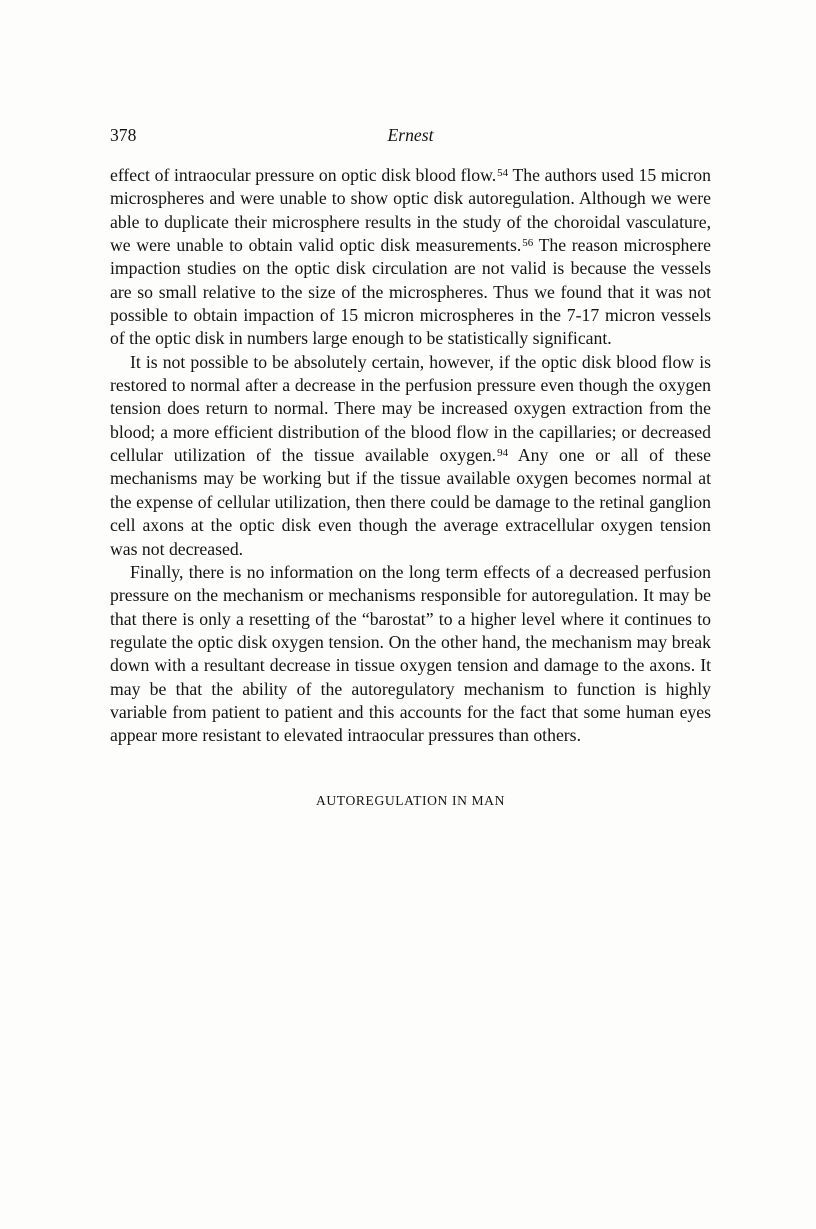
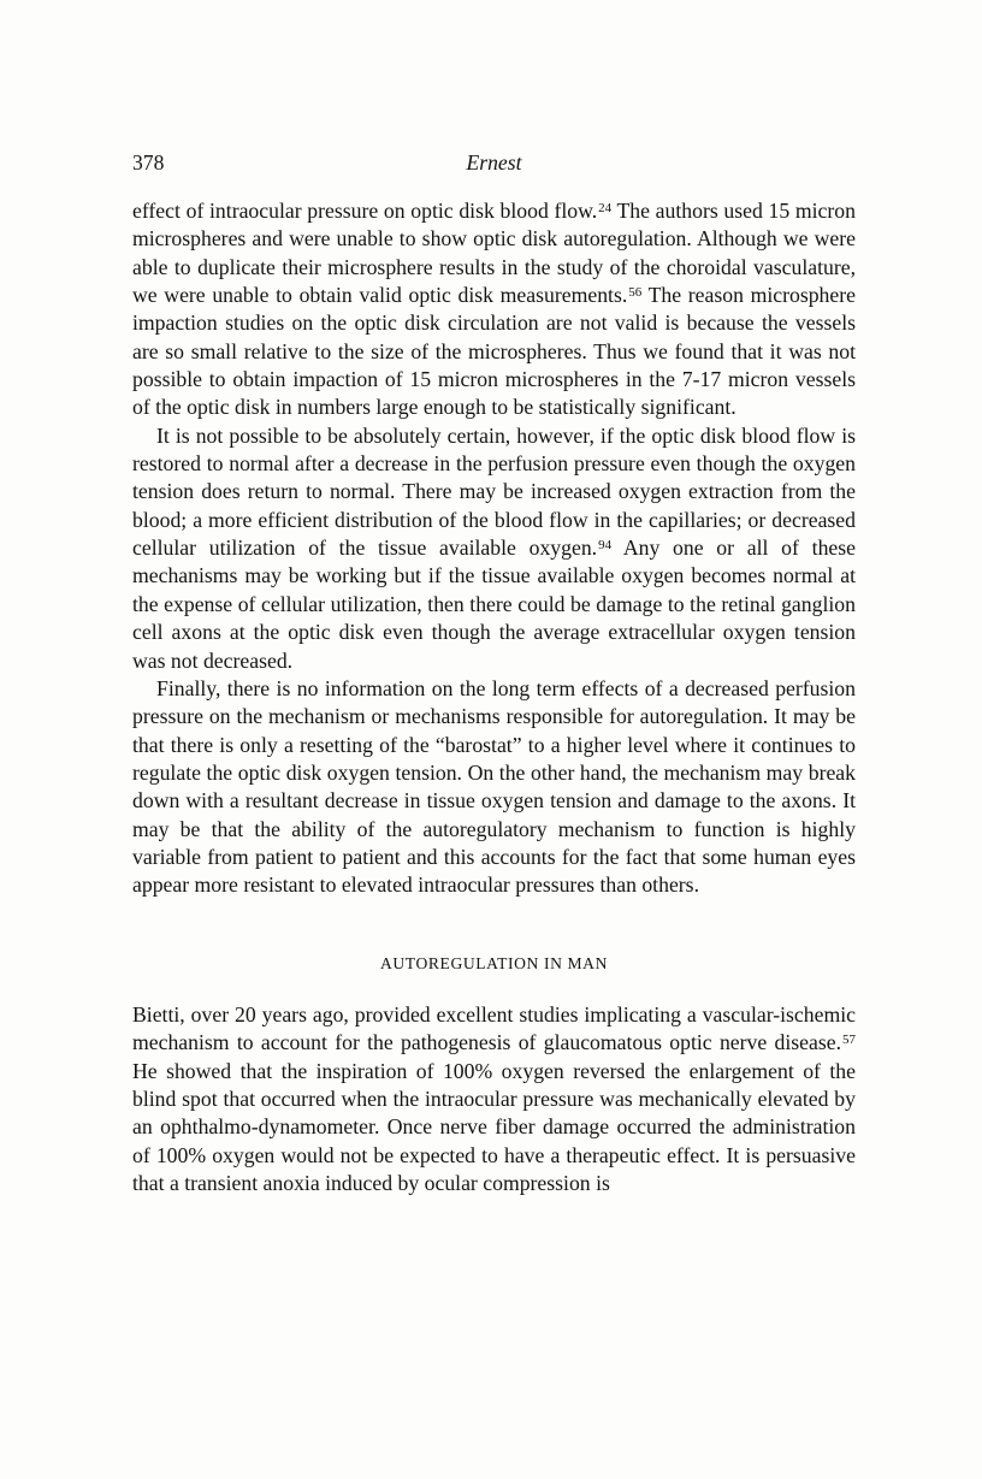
  378
  Ernest
- effect of intraocular pressure on optic disk blood flow.54 The authors used 15 micron microspheres and were unable to show optic disk autoregulation. Although we were able to duplicate their microsphere results in the study of the choroidal vasculature, we were unable to obtain valid optic disk measurements.56 The reason microsphere impaction studies on the optic disk circulation are not valid is because the vessels are so small relative to the size of the microspheres. Thus we found that it was not possible to obtain impaction of 15 micron microspheres in the 7-17 micron vessels of the optic disk in numbers large enough to be statistically significant.
+ effect of intraocular pressure on optic disk blood flow.24 The authors used 15 micron microspheres and were unable to show optic disk autoregulation. Although we were able to duplicate their microsphere results in the study of the choroidal vasculature, we were unable to obtain valid optic disk measurements.56 The reason microsphere impaction studies on the optic disk circulation are not valid is because the vessels are so small relative to the size of the microspheres. Thus we found that it was not possible to obtain impaction of 15 micron microspheres in the 7-17 micron vessels of the optic disk in numbers large enough to be statistically significant.
  It is not possible to be absolutely certain, however, if the optic disk blood flow is restored to normal after a decrease in the perfusion pressure even though the oxygen tension does return to normal. There may be increased oxygen extraction from the blood; a more efficient distribution of the blood flow in the capillaries; or decreased cellular utilization of the tissue available oxygen.94 Any one or all of these mechanisms may be working but if the tissue available oxygen becomes normal at the expense of cellular utilization, then there could be damage to the retinal ganglion cell axons at the optic disk even though the average extracellular oxygen tension was not decreased.
  Finally, there is no information on the long term effects of a decreased perfusion pressure on the mechanism or mechanisms responsible for autoregulation. It may be that there is only a resetting of the “barostat” to a higher level where it continues to regulate the optic disk oxygen tension. On the other hand, the mechanism may break down with a resultant decrease in tissue oxygen tension and damage to the axons. It may be that the ability of the autoregulatory mechanism to function is highly variable from patient to patient and this accounts for the fact that some human eyes appear more resistant to elevated intraocular pressures than others.
  AUTOREGULATION IN MAN
+ Bietti, over 20 years ago, provided excellent studies implicating a vascular-ischemic mechanism to account for the pathogenesis of glaucomatous optic nerve disease.57 He showed that the inspiration of 100% oxygen reversed the enlargement of the blind spot that occurred when the intraocular pressure was mechanically elevated by an ophthalmo-dynamometer. Once nerve fiber damage occurred the administration of 100% oxygen would not be expected to have a therapeutic effect. It is persuasive that a transient anoxia induced by ocular compression is
